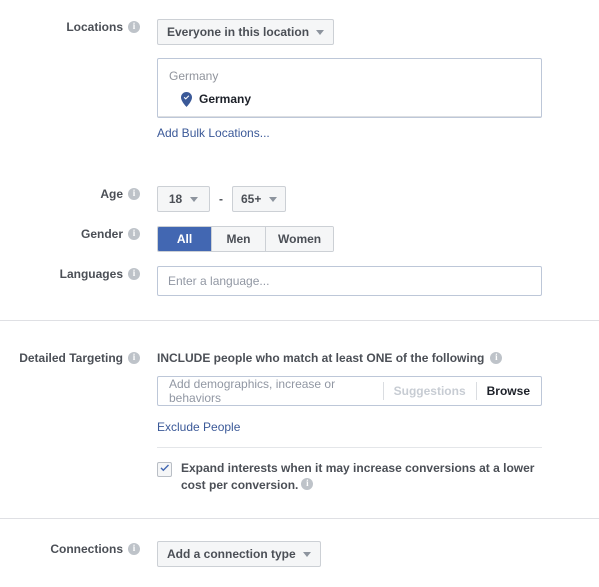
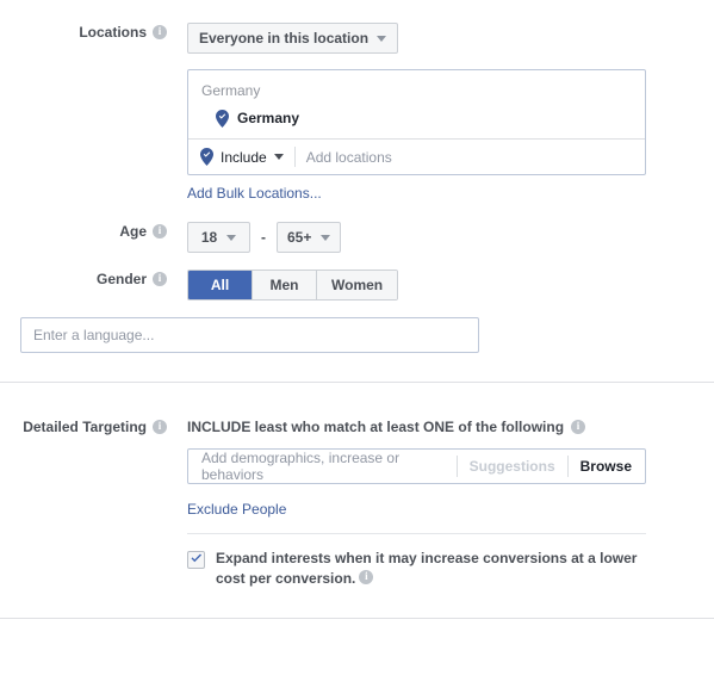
  Locations
  Everyone in this location
  Germany
  Germany
+ Include
+ Add locations
  Add Bulk Locations...
  Age
  18
  -
  65+
  Gender
  All
  Men
  Women
- Languages
  Enter a language...
  Detailed Targeting
- INCLUDE people who match at least ONE of the following
+ INCLUDE least who match at least ONE of the following
  Add demographics, increase or behaviors
  Suggestions
  Browse
  Exclude People
  Expand interests when it may increase conversions at a lower cost per conversion.
- Connections
- Add a connection type
